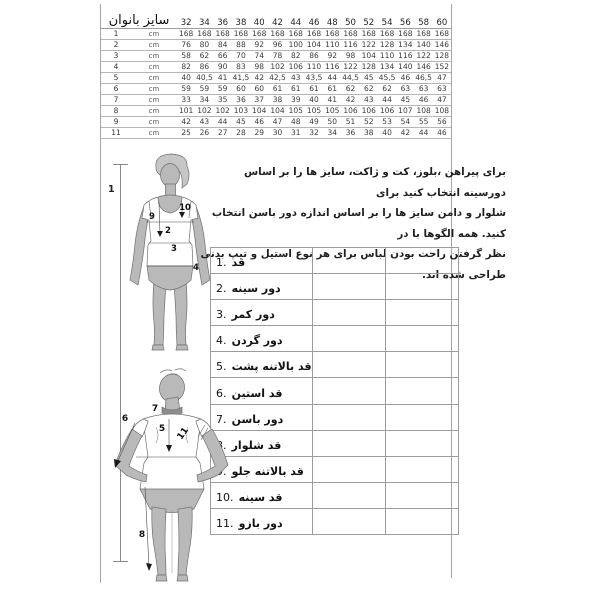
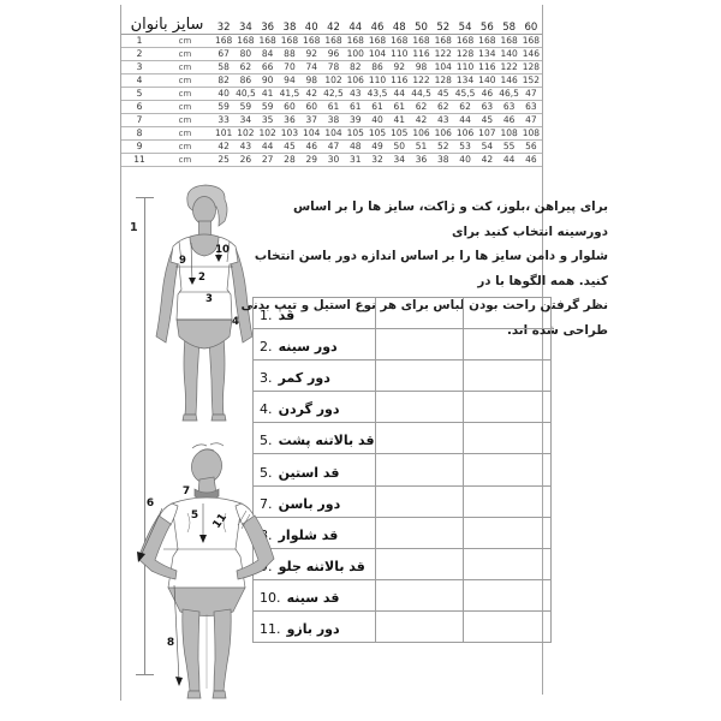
  سایز بانوان	32	34	36	38	40	42	44	46	48	50	52	54	56	58	60
  1	cm	168	168	168	168	168	168	168	168	168	168	168	168	168	168	168
- 2	cm	76	80	84	88	92	96	100	104	110	116	122	128	134	140	146
+ 2	cm	67	80	84	88	92	96	100	104	110	116	122	128	134	140	146
  3	cm	58	62	66	70	74	78	82	86	92	98	104	110	116	122	128
- 4	cm	82	86	90	83	98	102	106	110	116	122	128	134	140	146	152
+ 4	cm	82	86	90	94	98	102	106	110	116	122	128	134	140	146	152
  5	cm	40	40,5	41	41,5	42	42,5	43	43,5	44	44,5	45	45,5	46	46,5	47
  6	cm	59	59	59	60	60	61	61	61	61	62	62	62	63	63	63
  7	cm	33	34	35	36	37	38	39	40	41	42	43	44	45	46	47
  8	cm	101	102	102	103	104	104	105	105	105	106	106	106	107	108	108
  9	cm	42	43	44	45	46	47	48	49	50	51	52	53	54	55	56
  11	cm	25	26	27	28	29	30	31	32	34	36	38	40	42	44	46
  1
  9
  10
  2
  3
  4
  برای پیراهن ،بلوز، کت و ژاکت، سایز ها را بر اساس دورسینه انتخاب کنید برای
  شلوار و دامن سایز ها را بر اساس اندازه دور باسن انتخاب کنید. همه الگوها با در
  نظر گرفتن راحت بودن لباس برای هر نوع استیل و تیپ بدنی طراحی شده اند.
  1. قد
  2. دور سینه
  3. دور کمر
  4. دور گردن
  5. قد بالاتنه پشت
- 6. قد استین
+ 5. قد استین
  7. دور باسن
  . قد شلوار
  . قد بالاتنه جلو
  10. قد سینه
  11. دور بازو
  7
  6
  5
  8
